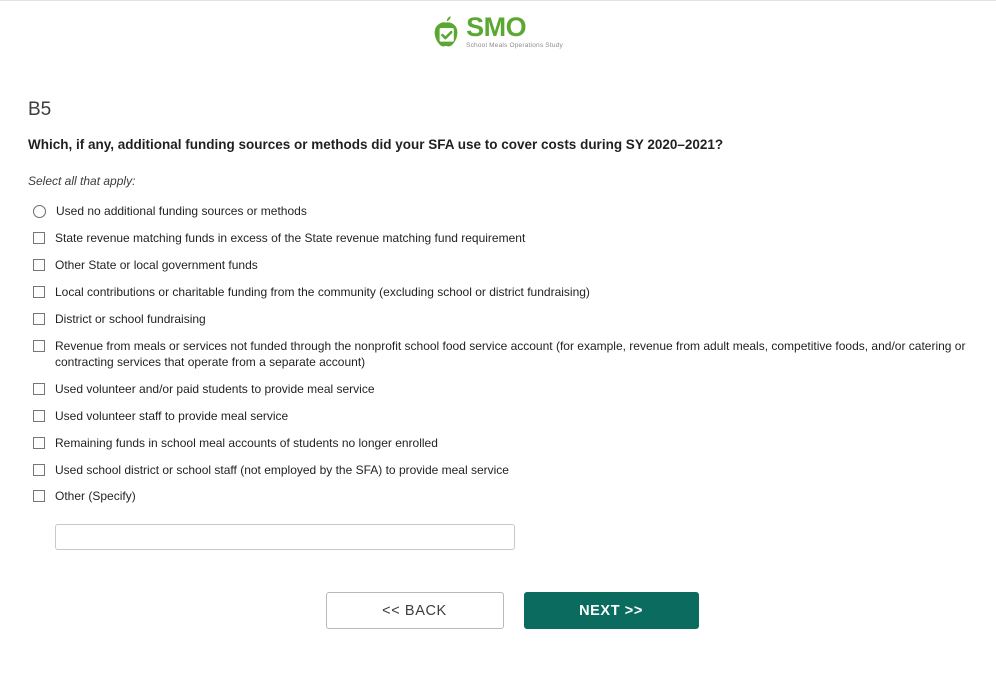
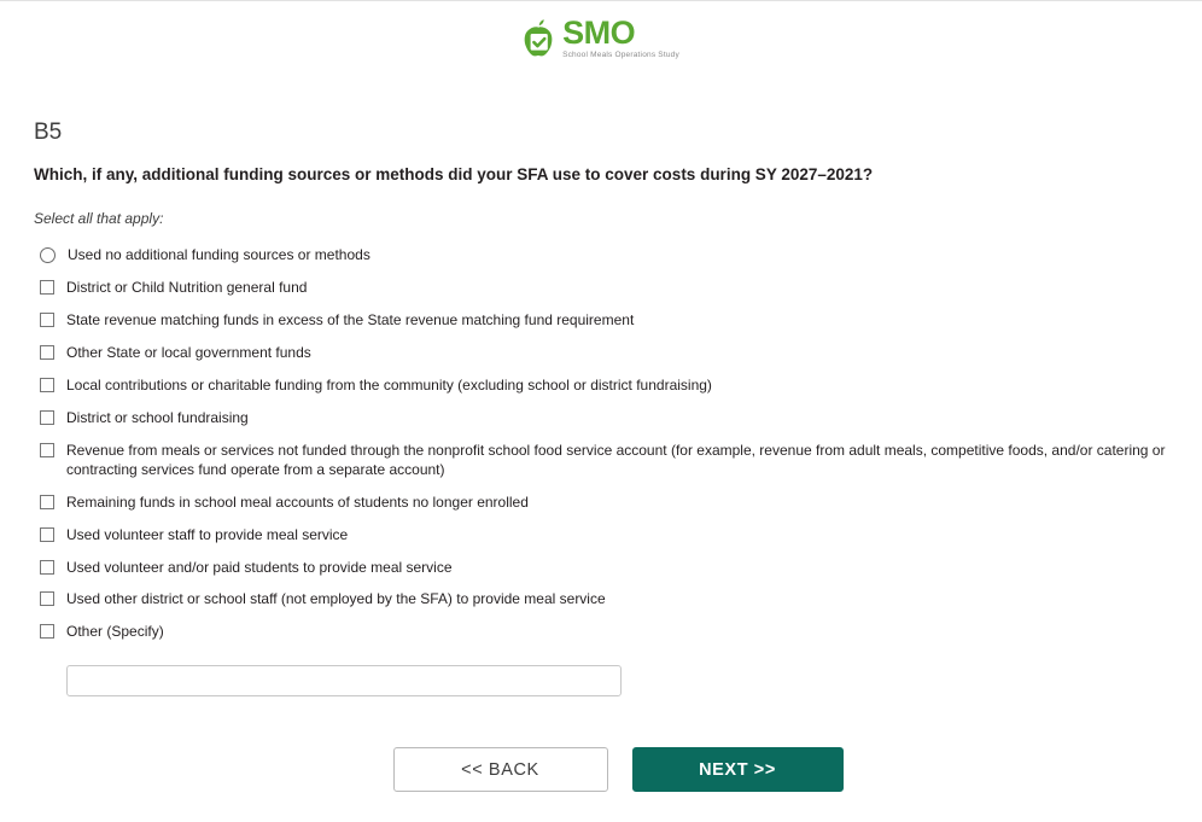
  SMO
  B5
- Which, if any, additional funding sources or methods did your SFA use to cover costs during SY 2020–2021?
+ Which, if any, additional funding sources or methods did your SFA use to cover costs during SY 2027–2021?
  Select all that apply:
  Used no additional funding sources or methods
+ District or Child Nutrition general fund
  State revenue matching funds in excess of the State revenue matching fund requirement
  Other State or local government funds
  Local contributions or charitable funding from the community (excluding school or district fundraising)
  District or school fundraising
- Revenue from meals or services not funded through the nonprofit school food service account (for example, revenue from adult meals, competitive foods, and/or catering or contracting services that operate from a separate account)
+ Revenue from meals or services not funded through the nonprofit school food service account (for example, revenue from adult meals, competitive foods, and/or catering or contracting services fund operate from a separate account)
- Used volunteer and/or paid students to provide meal service
+ Remaining funds in school meal accounts of students no longer enrolled
  Used volunteer staff to provide meal service
- Remaining funds in school meal accounts of students no longer enrolled
+ Used volunteer and/or paid students to provide meal service
- Used school district or school staff (not employed by the SFA) to provide meal service
+ Used other district or school staff (not employed by the SFA) to provide meal service
  Other (Specify)
  << BACK
  NEXT >>
